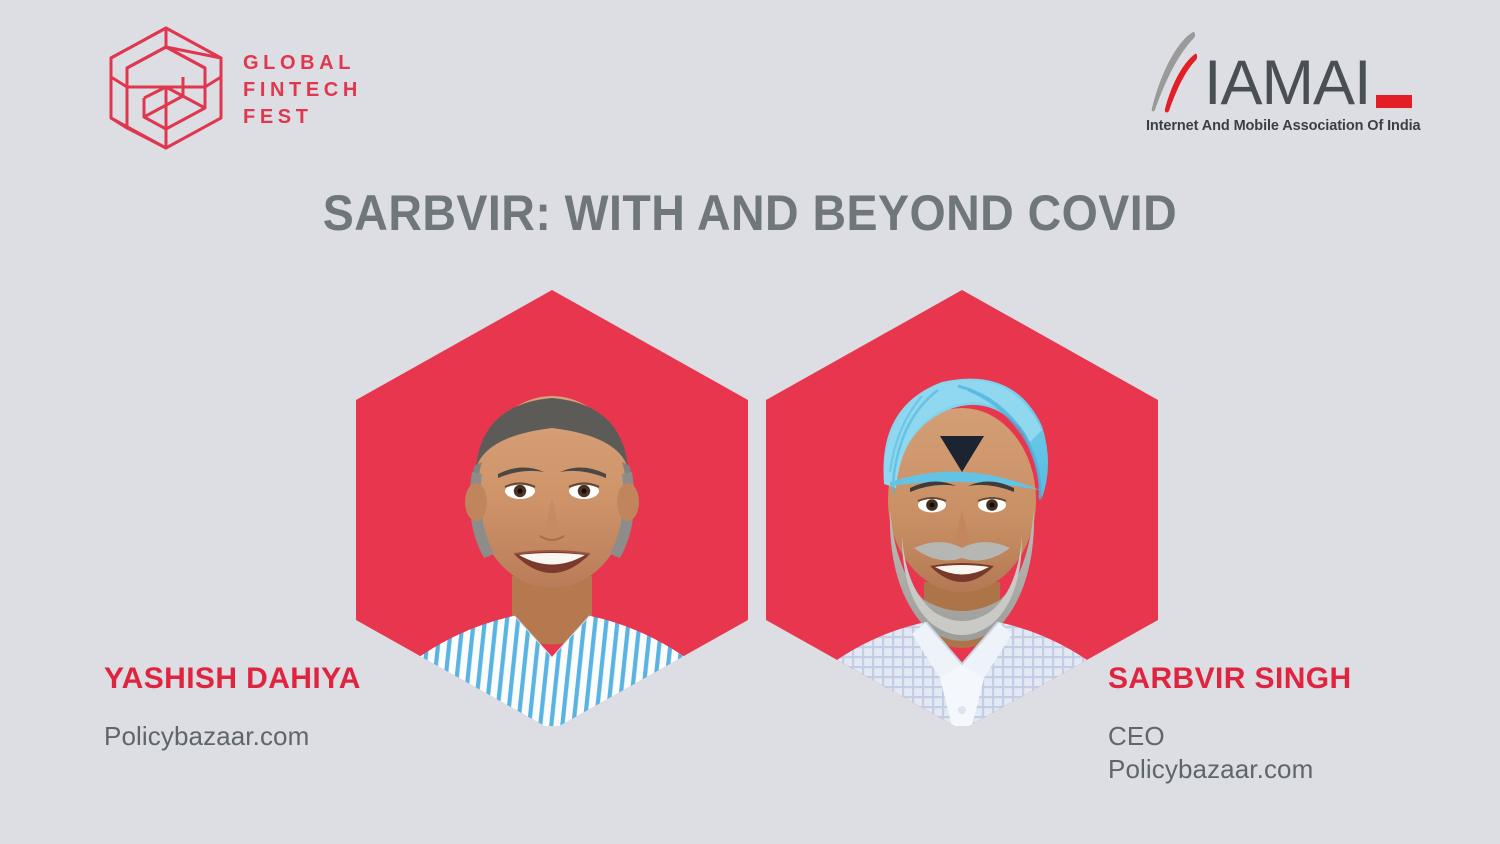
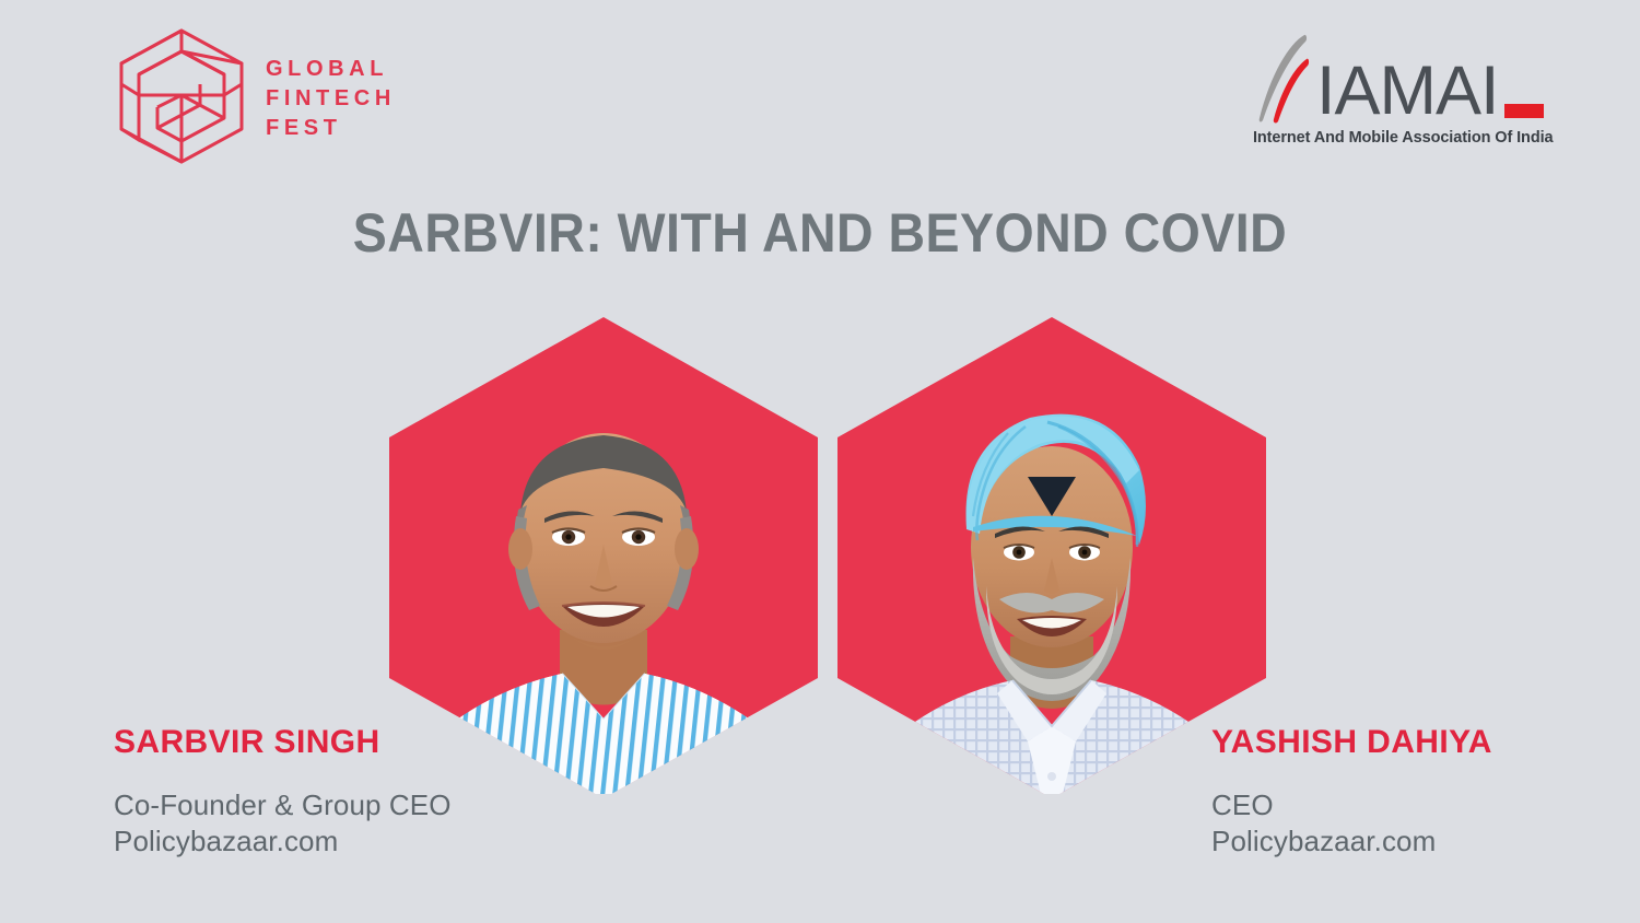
  GLOBAL
  FINTECH
  FEST
  IAMAI
  Internet And Mobile Association Of Ind
  SARBVIR: WITH AND BEYOND COVID
- YASHISH DAHIYA
+ SARBVIR SINGH
+ Co-Founder & Group CEO
  Policybazaar.com
- SARBVIR SINGH
+ YASHISH DAHIYA
  CEO
  Policybazaar.com
